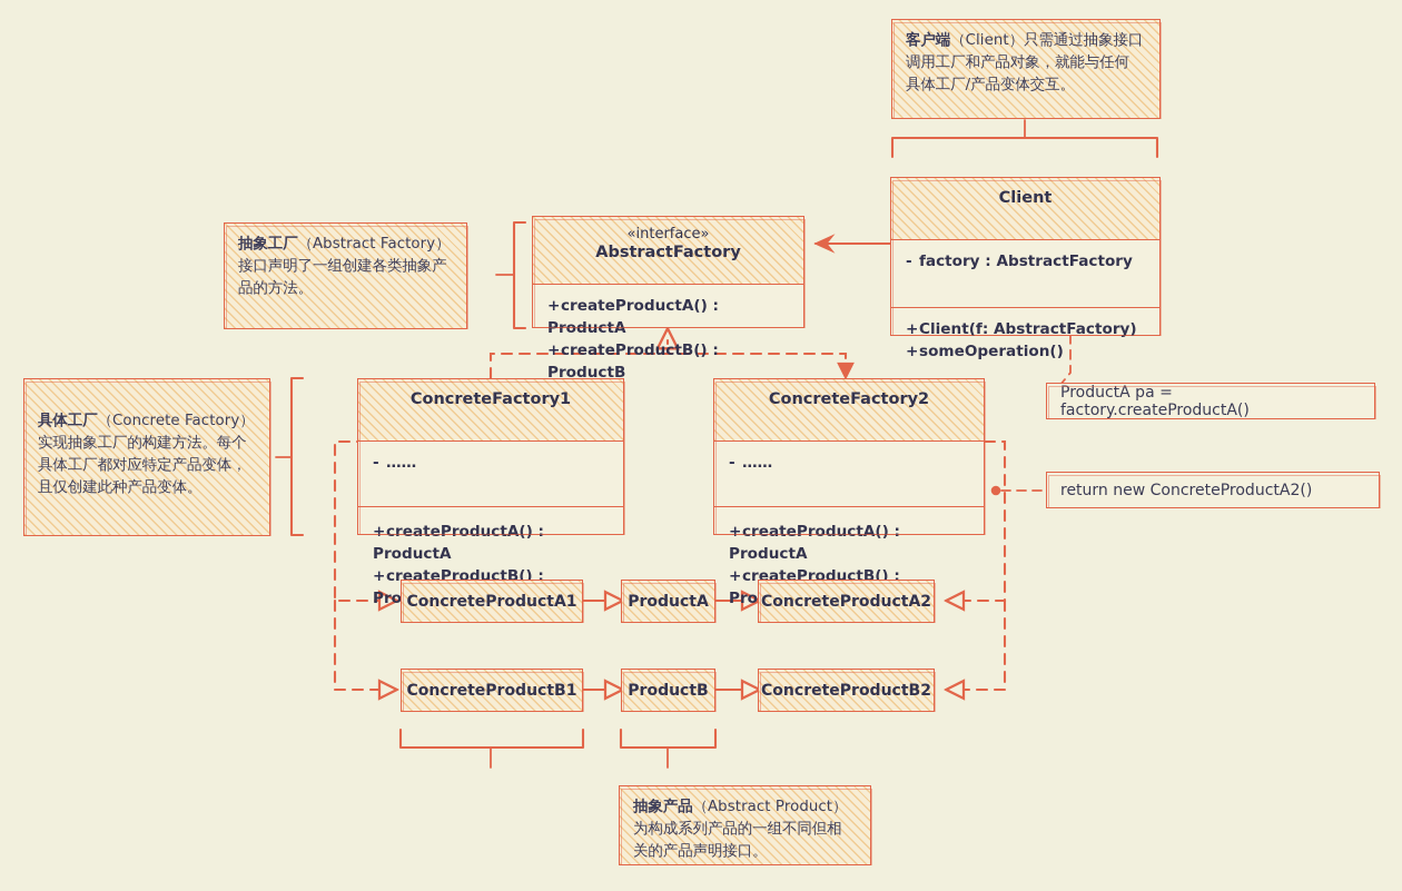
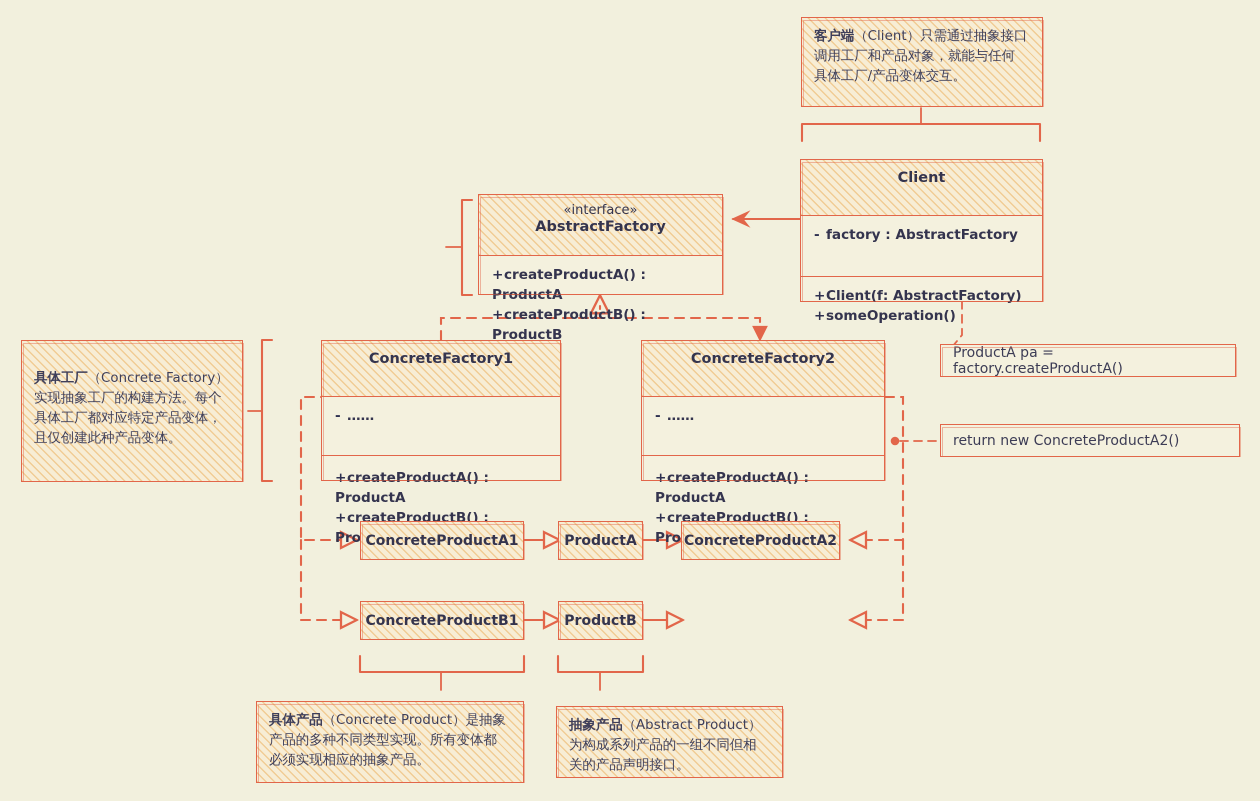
  客户端（Client）只需通过抽象接口
  调用工厂和产品对象，就能与任何
  具体工厂/产品变体交互。
- 抽象工厂（Abstract Factory）
- 接口声明了一组创建各类抽象产
- 品的方法。
  具体工厂（Concrete Factory）
  实现抽象工厂的构建方法。每个
  具体工厂都对应特定产品变体，
  且仅创建此种产品变体。
+ 具体产品（Concrete Product）是抽象
+ 产品的多种不同类型实现。所有变体都
+ 必须实现相应的抽象产品。
  抽象产品（Abstract Product）
  为构成系列产品的一组不同但相
  关的产品声明接口。
  «interface»
  AbstractFactory
  +createProductA() : ProductA
  +createProductB() : ProductB
  Client
  - factory : AbstractFactory
  +Client(f: AbstractFactory)
  +someOperation()
  ConcreteFactory1
  - ……
  +createProductA() : ProductA
  +createProductB() : Pro
  ConcreteFactory2
  - ……
  +createProductA() : ProductA
  +createProductB() : Pro
  ConcreteProductA1
  ProductA
  ConcreteProductA2
  ConcreteProductB1
  ProductB
- ConcreteProductB2
  ProductA pa = factory.createProductA()
  return new ConcreteProductA2()
